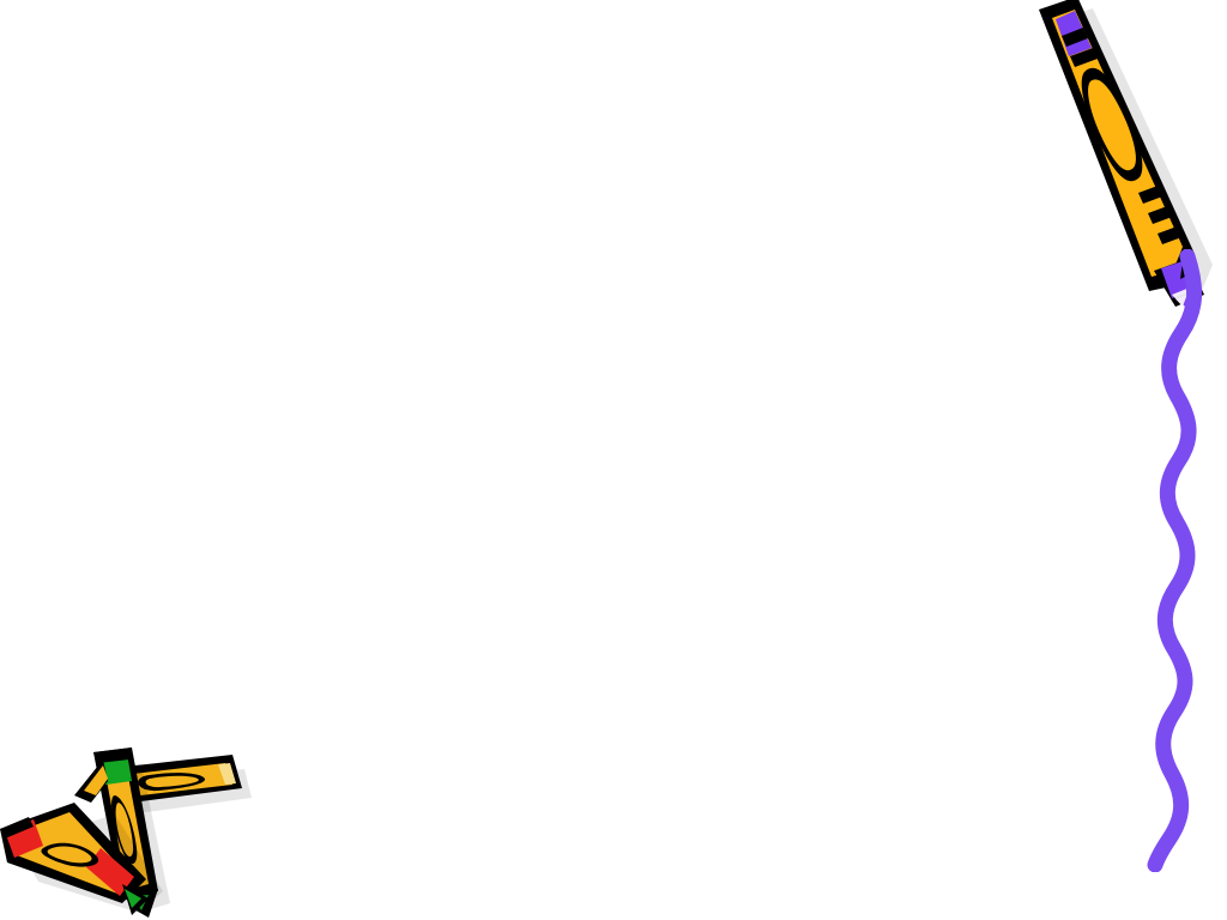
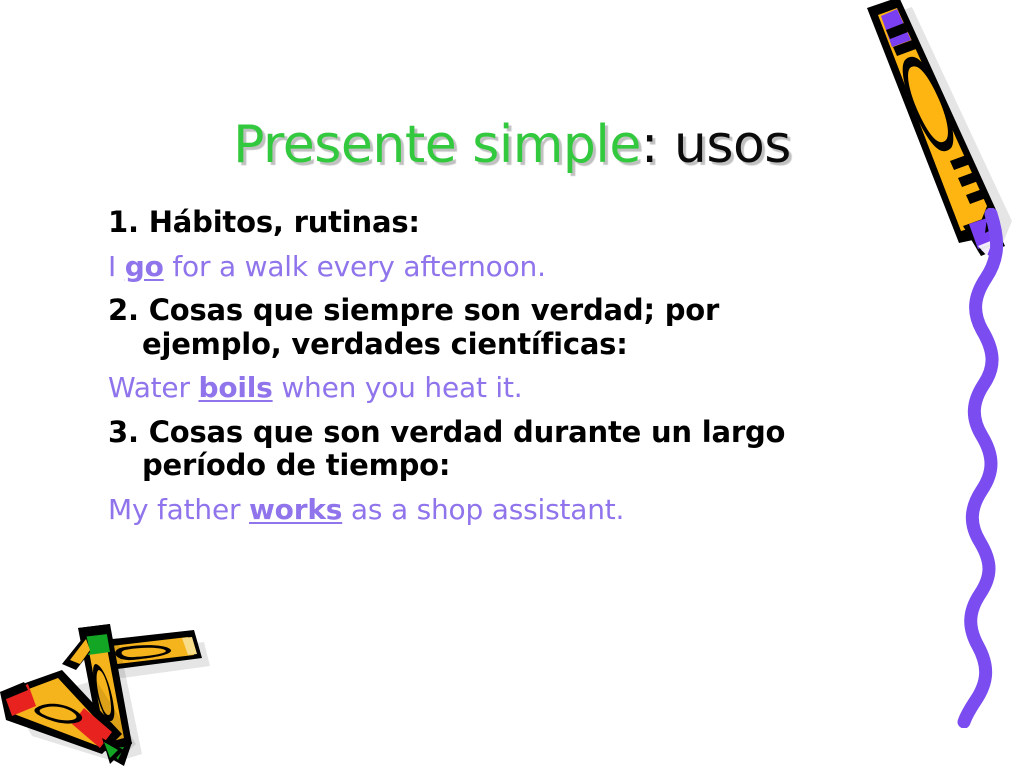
+ Presente simple: usos
+ 1. Hábitos, rutinas:
+ I go for a walk every afternoon.
+ 2. Cosas que siempre son verdad; por
+ ejemplo, verdades científicas:
+ Water boils when you heat it.
+ 3. Cosas que son verdad durante un largo
+ período de tiempo:
+ My father works as a shop assistant.
